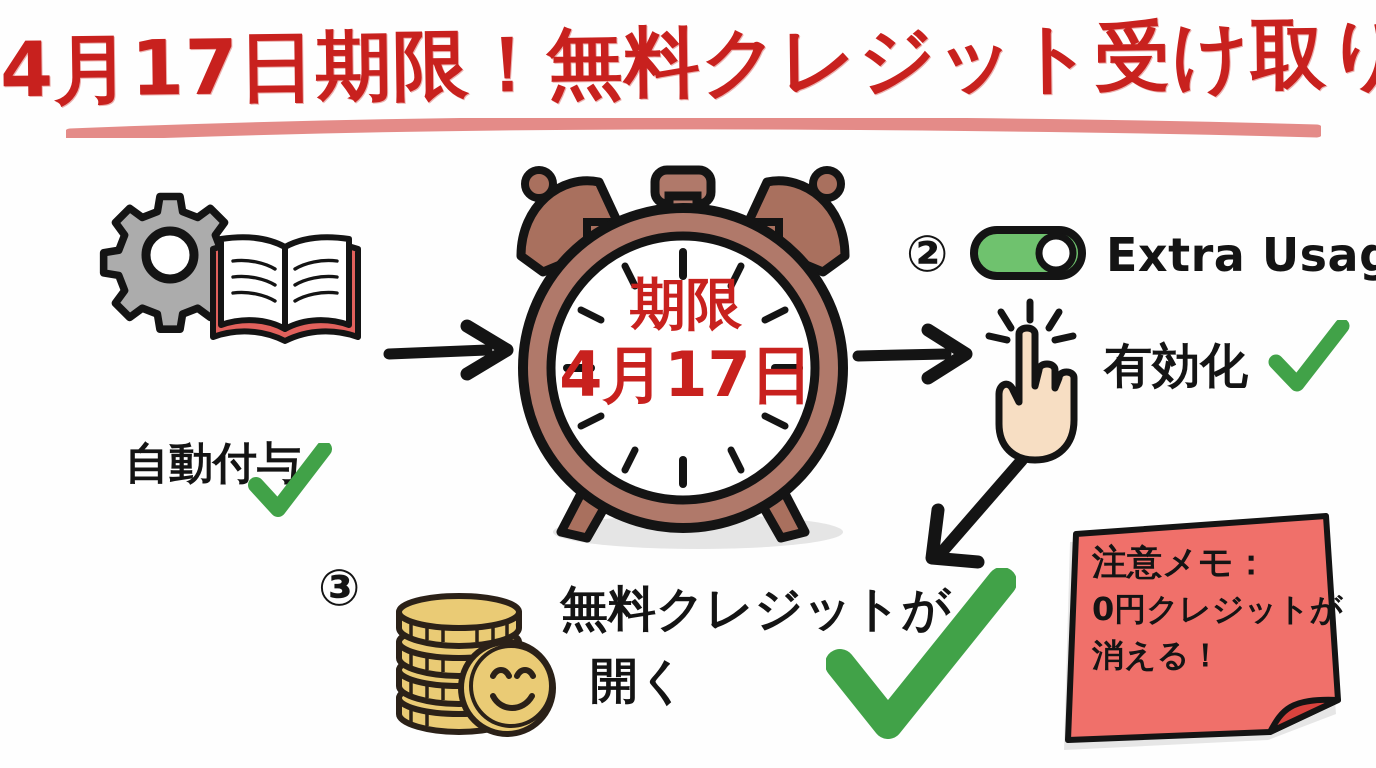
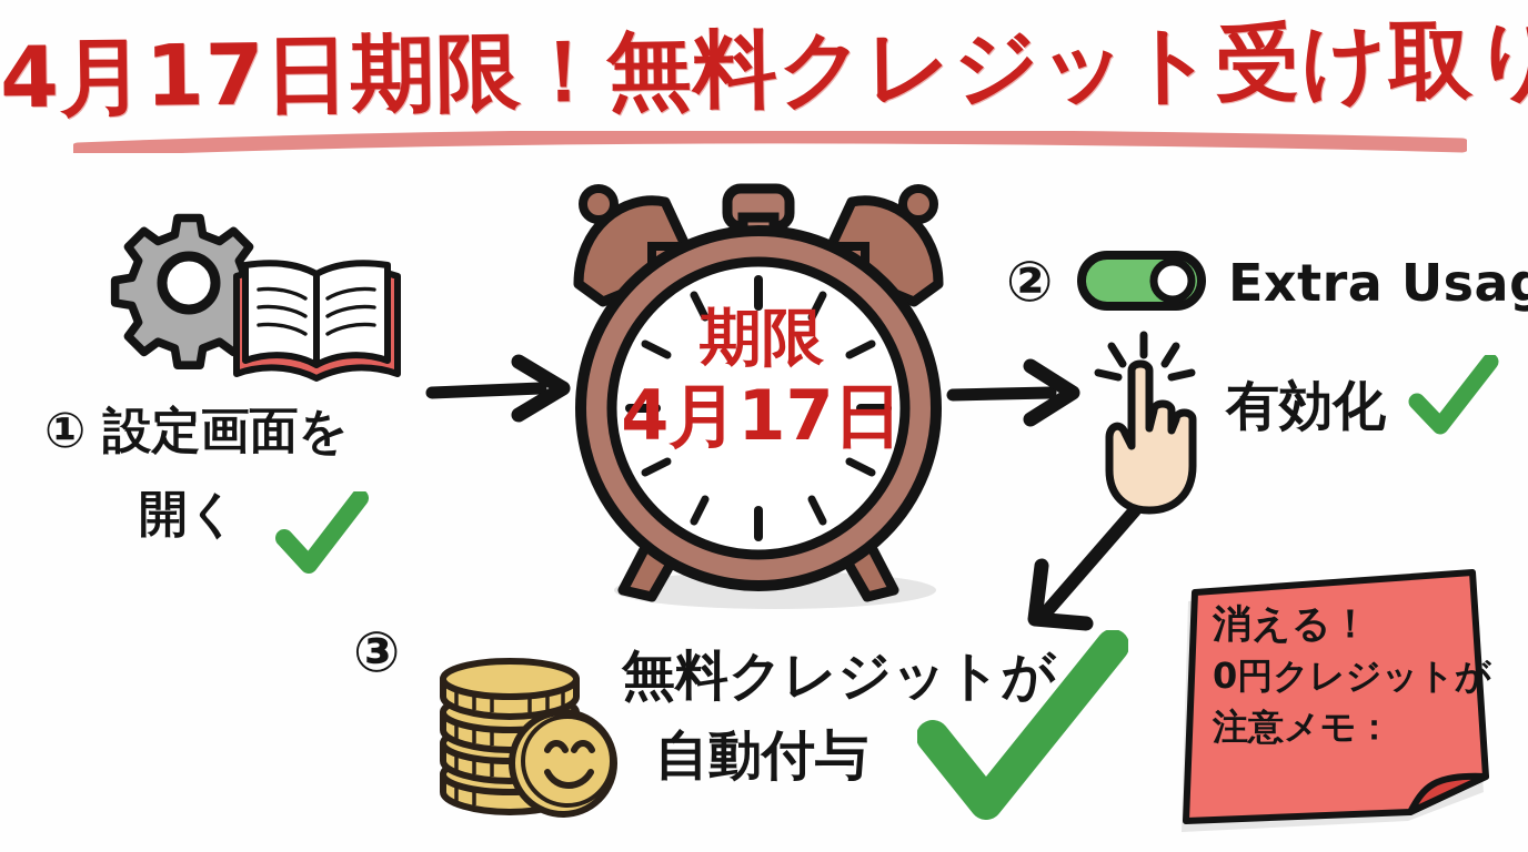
  4月17日期限！無料クレジット受け取り
+ ① 設定画面を
- 自動付与
+ 開く
  期限
  4月17日
  ②
  Extra Usa
  有効化
  ③
  無料クレジットが
- 開く
+ 自動付与
- 注意メモ：
+ 消える！
  0円クレジットが
- 消える！
+ 注意メモ：
